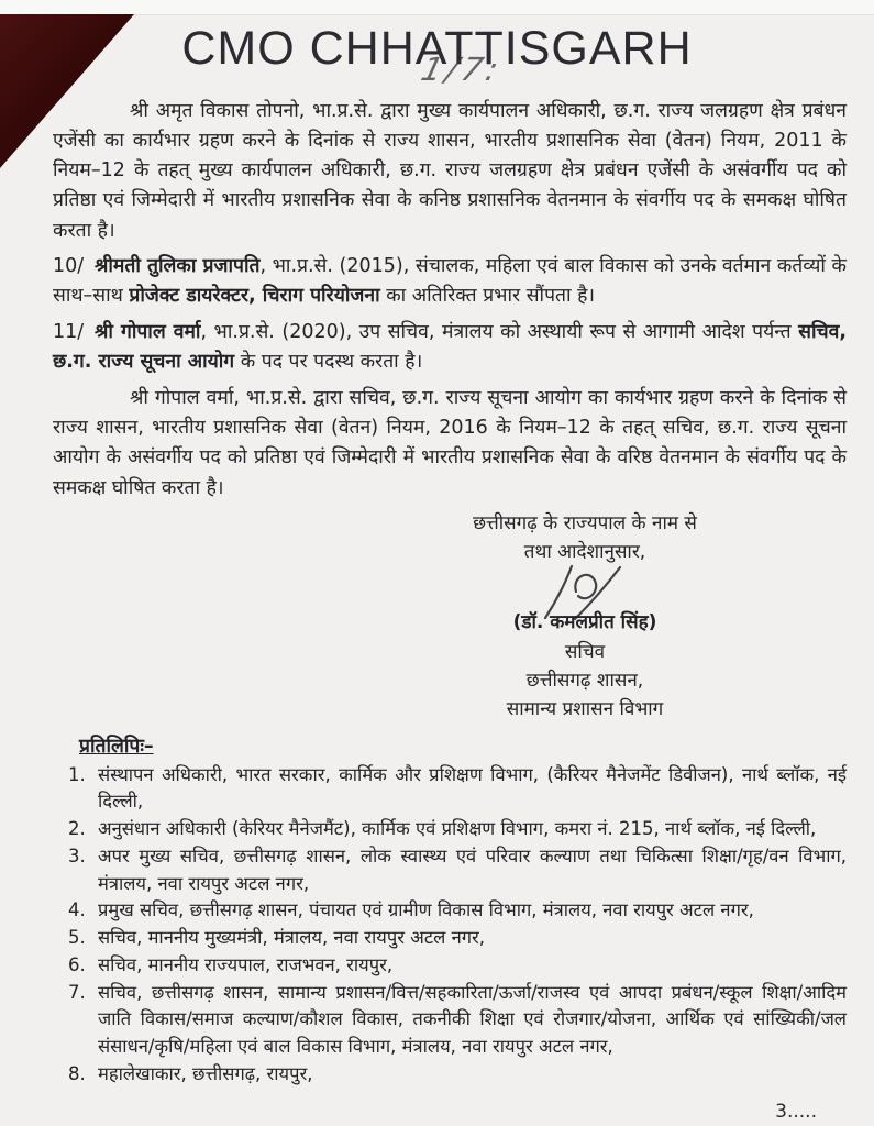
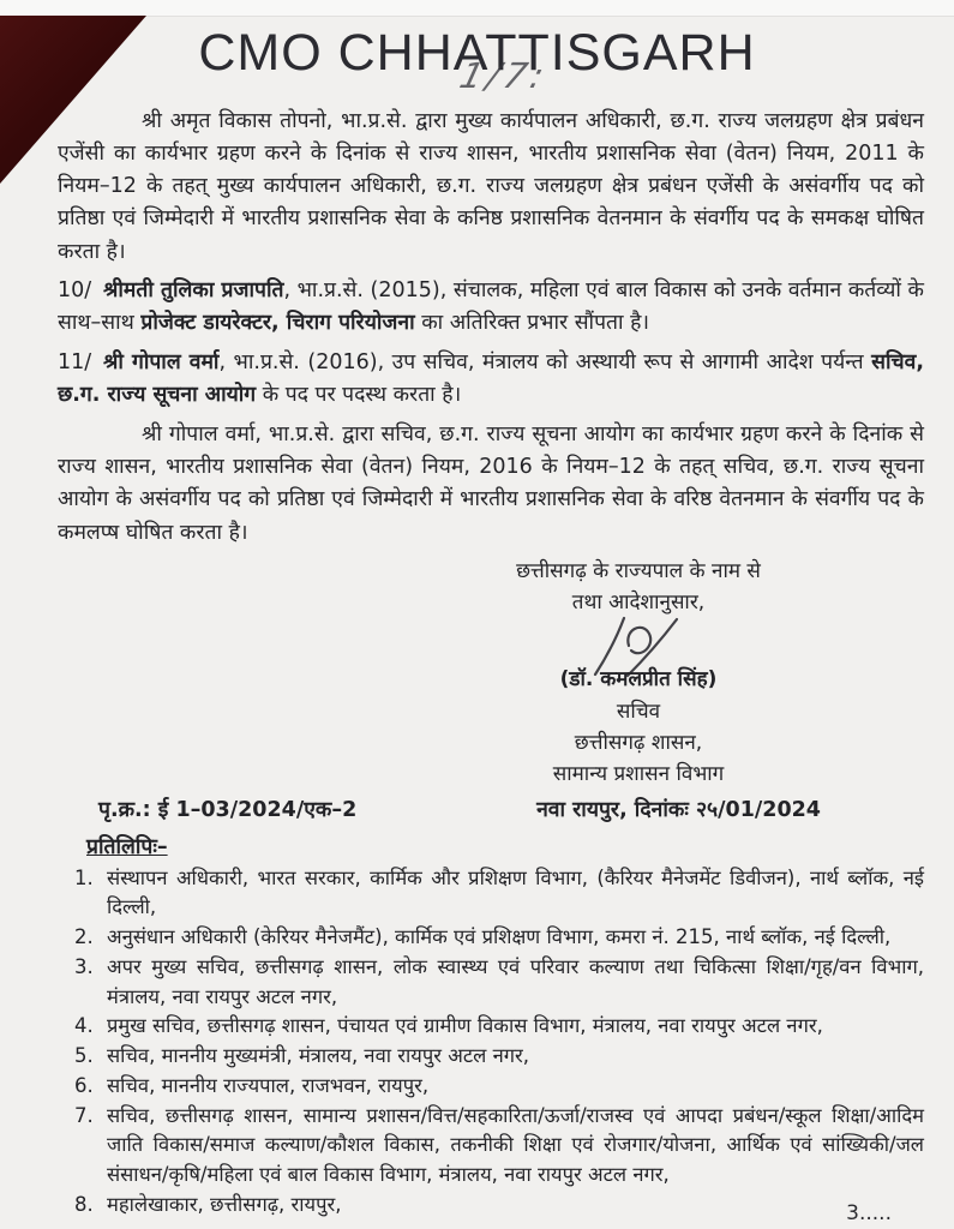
  CMO CHHATTISGARH
  श्री अमृत विकास तोपनो, भा.प्र.से. द्वारा मुख्य कार्यपालन अधिकारी, छ.ग. राज्य जलग्रहण क्षेत्र प्रबंधन एजेंसी का कार्यभार ग्रहण करने के दिनांक से राज्य शासन, भारतीय प्रशासनिक सेवा (वेतन) नियम, 2011 के नियम–12 के तहत् मुख्य कार्यपालन अधिकारी, छ.ग. राज्य जलग्रहण क्षेत्र प्रबंधन एजेंसी के असंवर्गीय पद को प्रतिष्ठा एवं जिम्मेदारी में भारतीय प्रशासनिक सेवा के कनिष्ठ प्रशासनिक वेतनमान के संवर्गीय पद के समकक्ष घोषित करता है।
  10/ श्रीमती तुलिका प्रजापति, भा.प्र.से. (2015), संचालक, महिला एवं बाल विकास को उनके वर्तमान कर्तव्यों के साथ–साथ प्रोजेक्ट डायरेक्टर, चिराग परियोजना का अतिरिक्त प्रभार सौंपता है।
- 11/ श्री गोपाल वर्मा, भा.प्र.से. (2020), उप सचिव, मंत्रालय को अस्थायी रूप से आगामी आदेश पर्यन्त सचिव, छ.ग. राज्य सूचना आयोग के पद पर पदस्थ करता है।
+ 11/ श्री गोपाल वर्मा, भा.प्र.से. (2016), उप सचिव, मंत्रालय को अस्थायी रूप से आगामी आदेश पर्यन्त सचिव, छ.ग. राज्य सूचना आयोग के पद पर पदस्थ करता है।
- श्री गोपाल वर्मा, भा.प्र.से. द्वारा सचिव, छ.ग. राज्य सूचना आयोग का कार्यभार ग्रहण करने के दिनांक से राज्य शासन, भारतीय प्रशासनिक सेवा (वेतन) नियम, 2016 के नियम–12 के तहत् सचिव, छ.ग. राज्य सूचना आयोग के असंवर्गीय पद को प्रतिष्ठा एवं जिम्मेदारी में भारतीय प्रशासनिक सेवा के वरिष्ठ वेतनमान के संवर्गीय पद के समकक्ष घोषित करता है।
+ श्री गोपाल वर्मा, भा.प्र.से. द्वारा सचिव, छ.ग. राज्य सूचना आयोग का कार्यभार ग्रहण करने के दिनांक से राज्य शासन, भारतीय प्रशासनिक सेवा (वेतन) नियम, 2016 के नियम–12 के तहत् सचिव, छ.ग. राज्य सूचना आयोग के असंवर्गीय पद को प्रतिष्ठा एवं जिम्मेदारी में भारतीय प्रशासनिक सेवा के वरिष्ठ वेतनमान के संवर्गीय पद के कमलप्ष घोषित करता है।
  छत्तीसगढ़ के राज्यपाल के नाम से
  तथा आदेशानुसार,
  (डॉ. कमलप्रीत सिंह)
  सचिव
  छत्तीसगढ़ शासन,
  सामान्य प्रशासन विभाग
+ पृ.क्र.: ई 1–03/2024/एक–2
+ नवा रायपुर, दिनांकः २५/01/2024
  प्रतिलिपिः–
  1.
  संस्थापन अधिकारी, भारत सरकार, कार्मिक और प्रशिक्षण विभाग, (कैरियर मैनेजमेंट डिवीजन), नार्थ ब्लॉक, नई दिल्ली,
  2.
  अनुसंधान अधिकारी (केरियर मैनेजमैंट), कार्मिक एवं प्रशिक्षण विभाग, कमरा नं. 215, नार्थ ब्लॉक, नई दिल्ली,
  3.
  अपर मुख्य सचिव, छत्तीसगढ़ शासन, लोक स्वास्थ्य एवं परिवार कल्याण तथा चिकित्सा शिक्षा/गृह/वन विभाग, मंत्रालय, नवा रायपुर अटल नगर,
  4.
  प्रमुख सचिव, छत्तीसगढ़ शासन, पंचायत एवं ग्रामीण विकास विभाग, मंत्रालय, नवा रायपुर अटल नगर,
  5.
  सचिव, माननीय मुख्यमंत्री, मंत्रालय, नवा रायपुर अटल नगर,
  6.
  सचिव, माननीय राज्यपाल, राजभवन, रायपुर,
  7.
  सचिव, छत्तीसगढ़ शासन, सामान्य प्रशासन/वित्त/सहकारिता/ऊर्जा/राजस्व एवं आपदा प्रबंधन/स्कूल शिक्षा/आदिम जाति विकास/समाज कल्याण/कौशल विकास, तकनीकी शिक्षा एवं रोजगार/योजना, आर्थिक एवं सांख्यिकी/जल संसाधन/कृषि/महिला एवं बाल विकास विभाग, मंत्रालय, नवा रायपुर अटल नगर,
  8.
  महालेखाकार, छत्तीसगढ़, रायपुर,
  3.....
